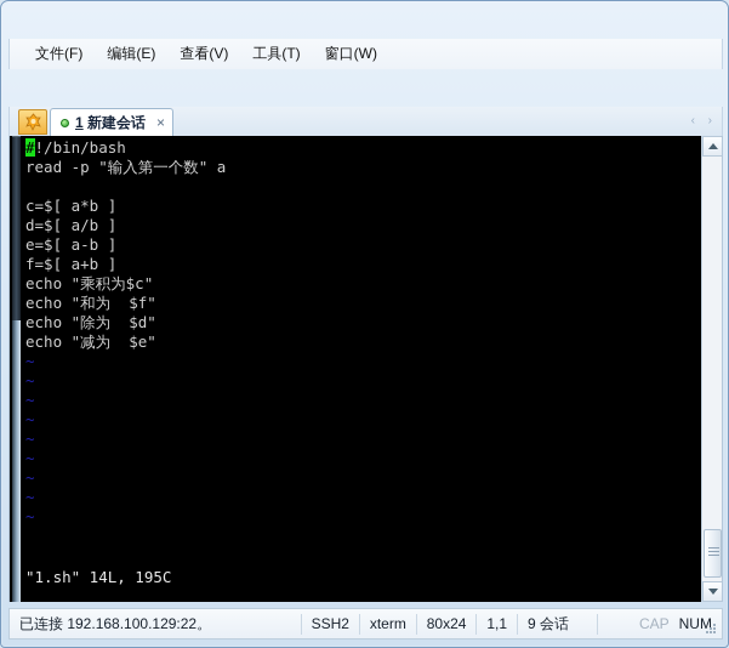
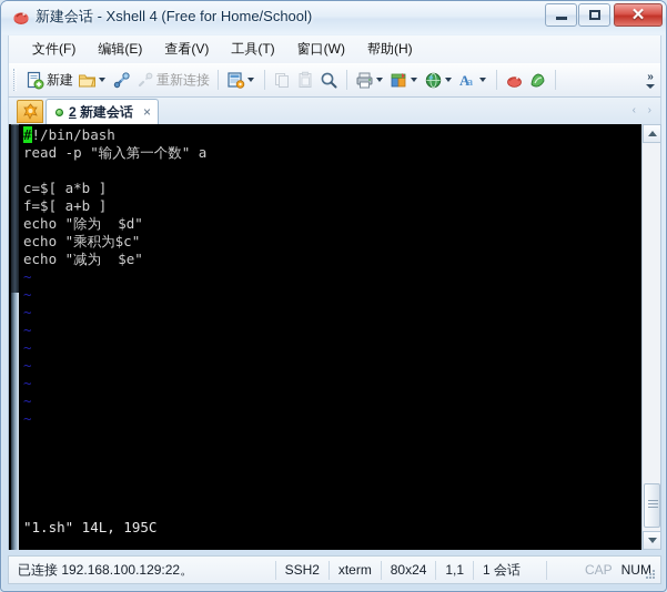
+ 新建会话 - Xshell 4 (Free for Home/School)
+ ✕
  文件(F)
  编辑(E)
  查看(V)
  工具(T)
  窗口(W)
+ 帮助(H)
+ 新建
+ 重新连接
+ A
+ a
+ »
- 1 新建会话
+ 2 新建会话
  ×
  ‹
  ›
  #!/bin/bash
  read -p "输入第一个数" a
  c=$[ a*b ]
- d=$[ a/b ]
- e=$[ a-b ]
  f=$[ a+b ]
- echo "乘积为$c"
+ echo "除为 $d"
- echo "和为 $f"
- echo "除为 $d"
+ echo "乘积为$c"
  echo "减为 $e"
  ~
  ~
  ~
  ~
  ~
  ~
  ~
  ~
  ~
  "1.sh" 14L, 195C
  已连接 192.168.100.129:22。
  SSH2
  xterm
  80x24
  1,1
- 9 会话
+ 1 会话
  CAP
  NUM
